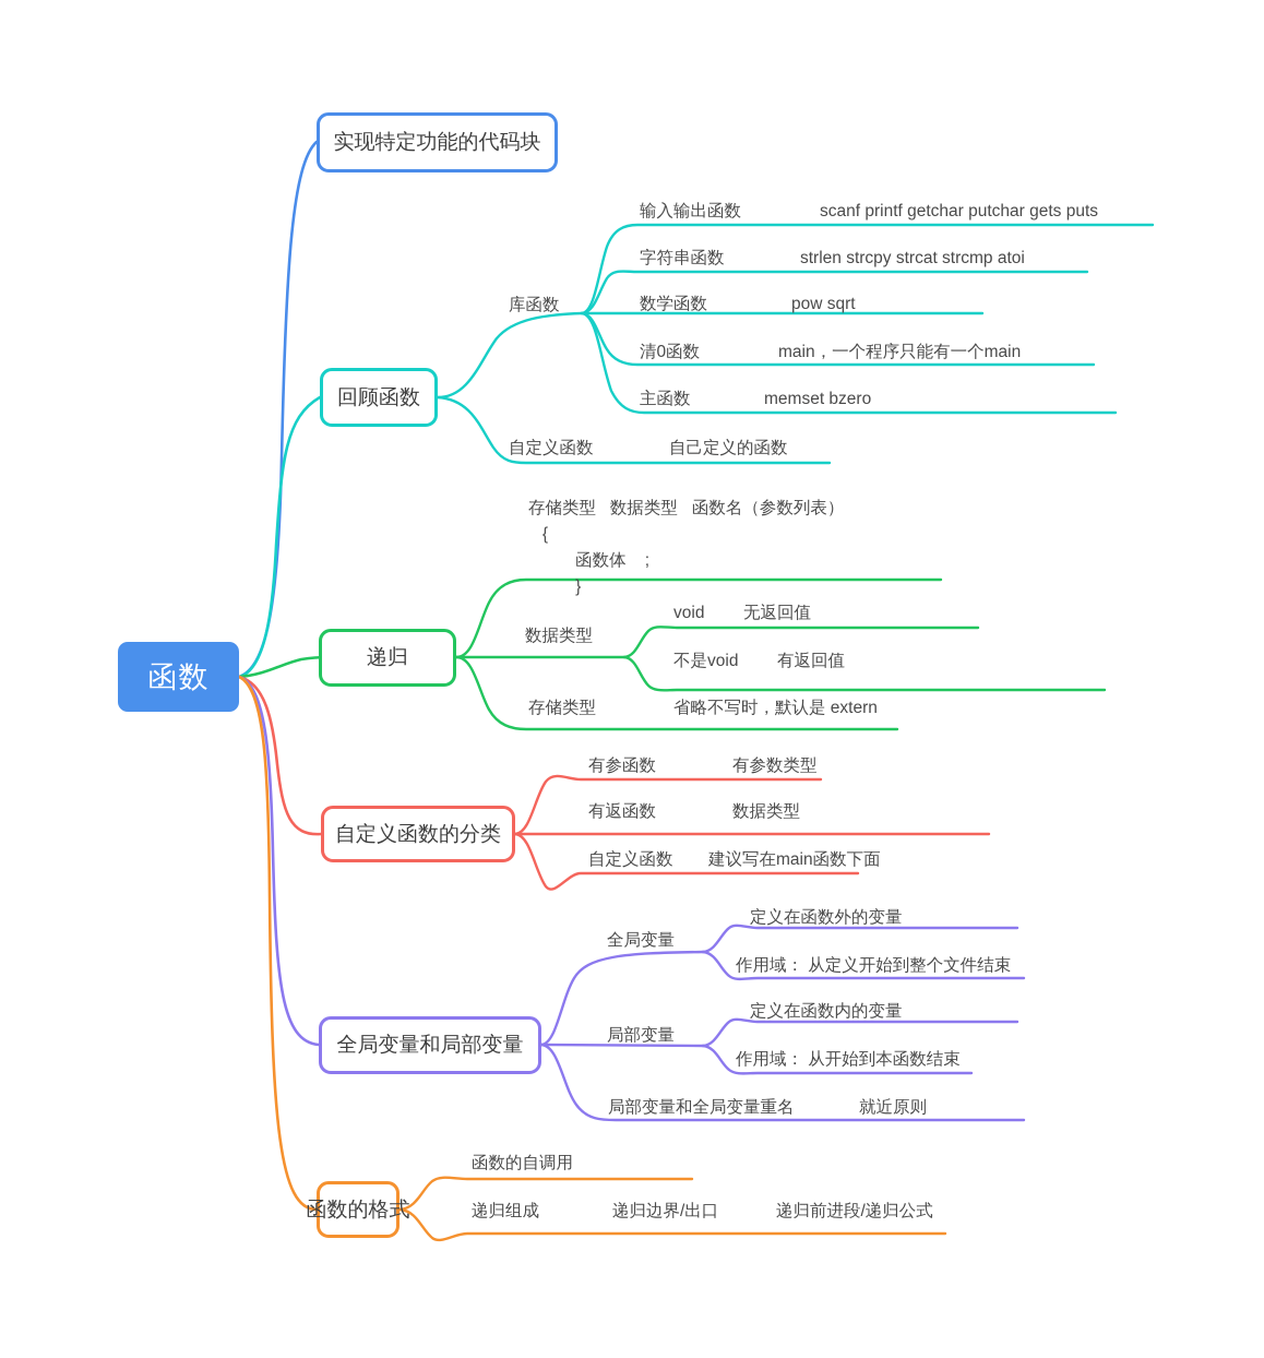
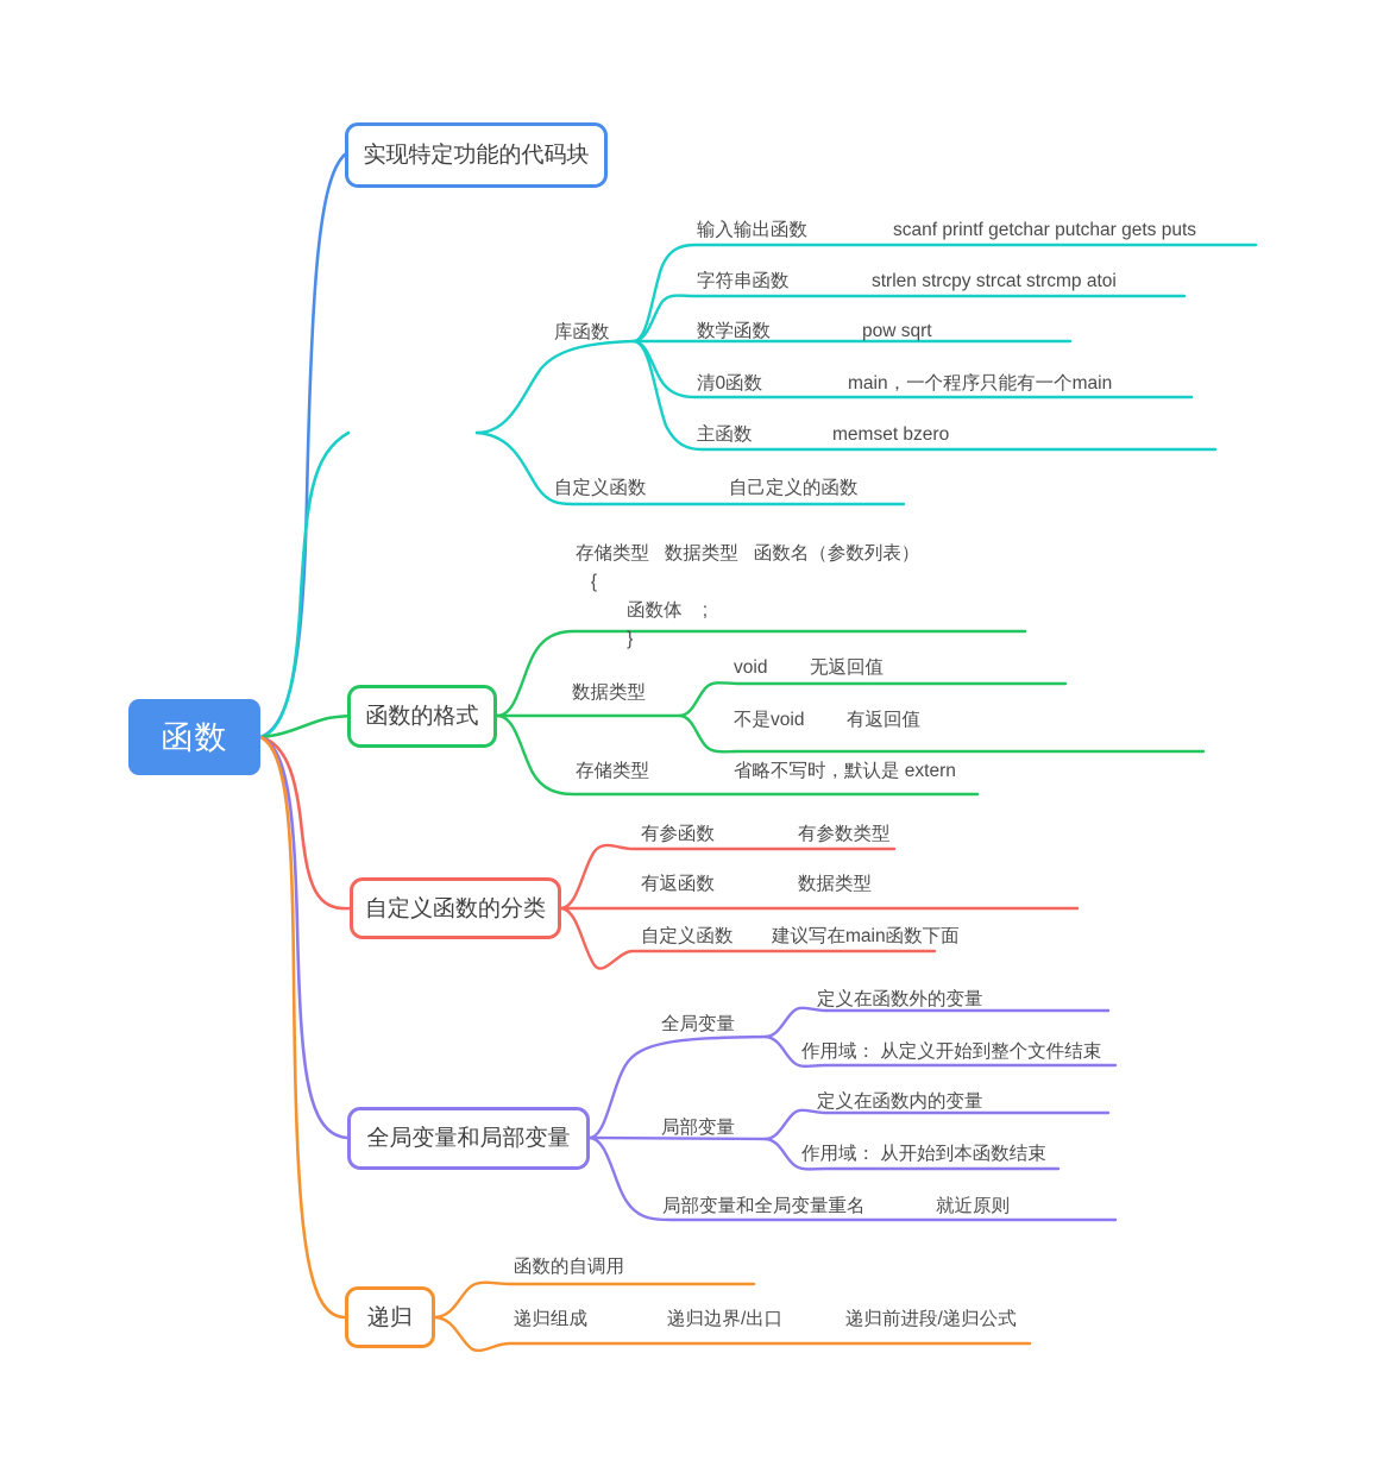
  函数
  实现特定功能的代码块
- 回顾函数
- 递归
+ 函数的格式
  自定义函数的分类
  全局变量和局部变量
- 函数的格式
+ 递归
  库函数
  输入输出函数
  scanf printf getchar putchar gets puts
  字符串函数
  strlen strcpy strcat strcmp atoi
  数学函数
  pow sqrt
  清0函数
  main，一个程序只能有一个main
  主函数
  memset bzero
  自定义函数
  自己定义的函数
  存储类型 数据类型 函数名（参数列表）
  {
  函数体 ;
  }
  数据类型
  void
  无返回值
  不是void
  有返回值
  存储类型
  省略不写时，默认是 extern
  有参函数
  有参数类型
  有返函数
  数据类型
  自定义函数
  建议写在main函数下面
  全局变量
  定义在函数外的变量
  作用域： 从定义开始到整个文件结束
  局部变量
  定义在函数内的变量
  作用域： 从开始到本函数结束
  局部变量和全局变量重名
  就近原则
  函数的自调用
  递归组成
  递归边界/出口
  递归前进段/递归公式
